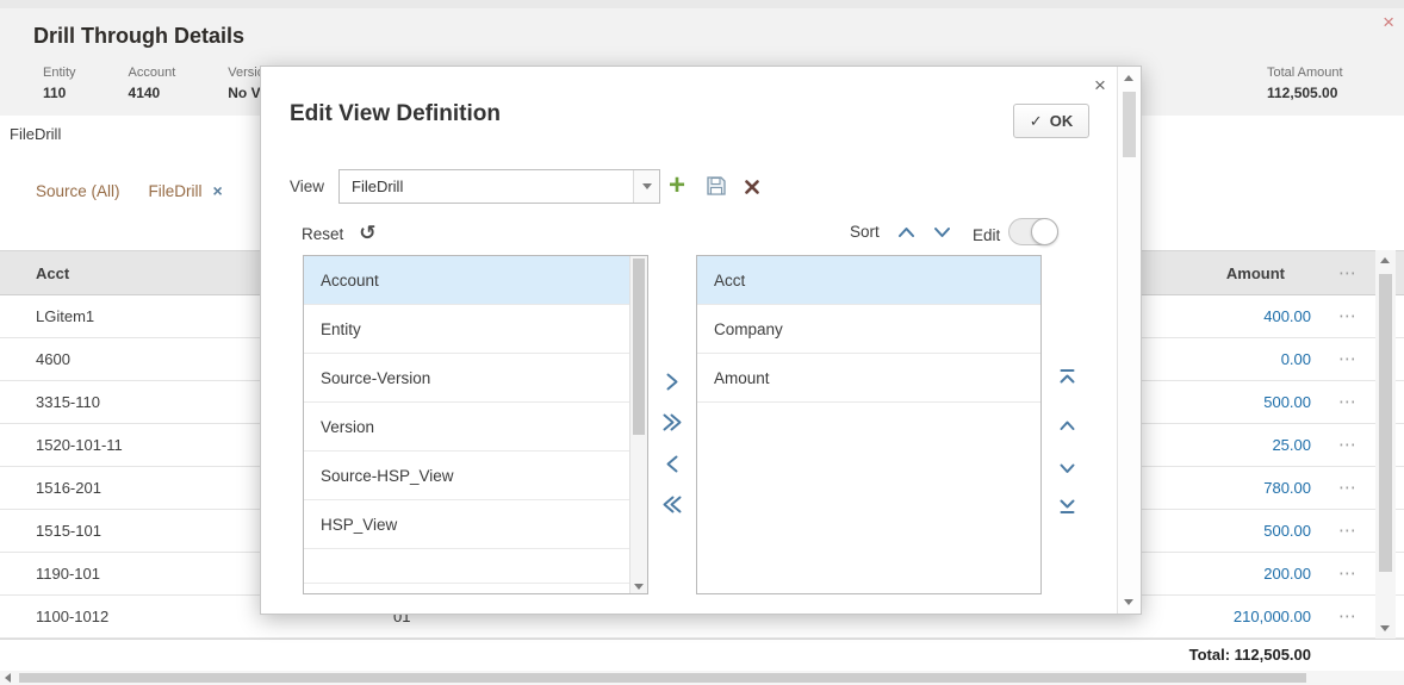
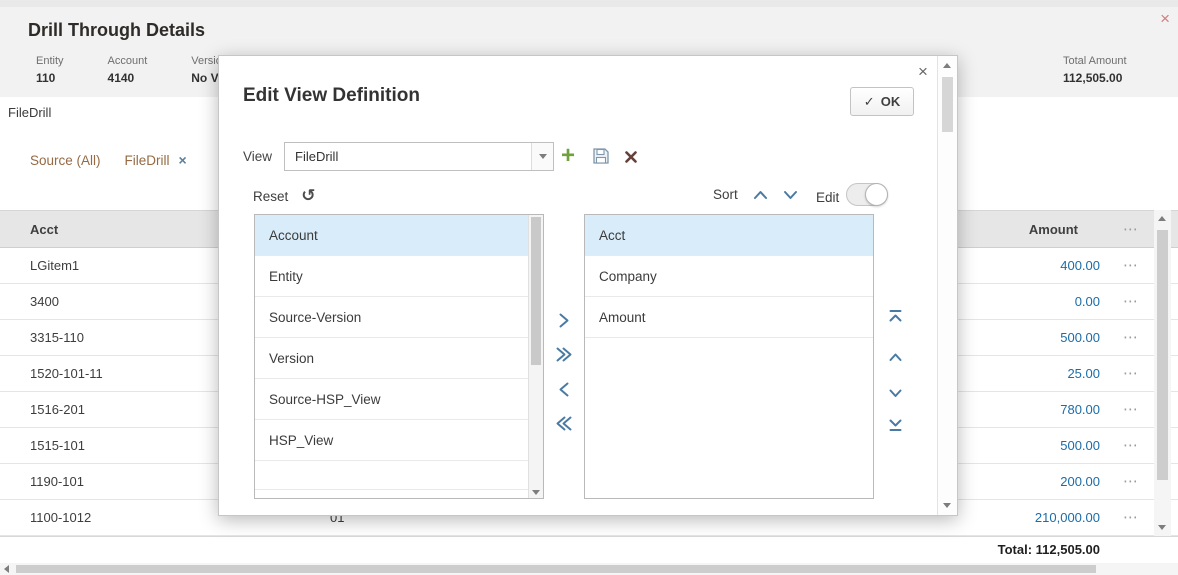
  Drill Through Details
  Entity
  110
  Account
  4140
  Versi
  No V
  Total Amount
  112,505.00
  ×
  FileDrill
  Source (All)
  FileDrill
  ×
  Acct
  Amount
  ⋯
  LGitem1
  400.00
  ⋯
- 4600
+ 3400
  0.00
  ⋯
  3315-110
  500.00
  ⋯
  1520-101-11
  25.00
  ⋯
  1516-201
  780.00
  ⋯
  1515-101
  500.00
  ⋯
  1190-101
  200.00
  ⋯
  1100-1012
  01
  210,000.00
  ⋯
  Total: 112,505.00
  Edit View Definition
  ×
  ✓
  OK
  View
  FileDrill
  +
  Reset
  ↺
  Sort
  Edit
  Account
  Entity
  Source-Version
  Version
  Source-HSP_View
  HSP_View
  Acct
  Company
  Amount
